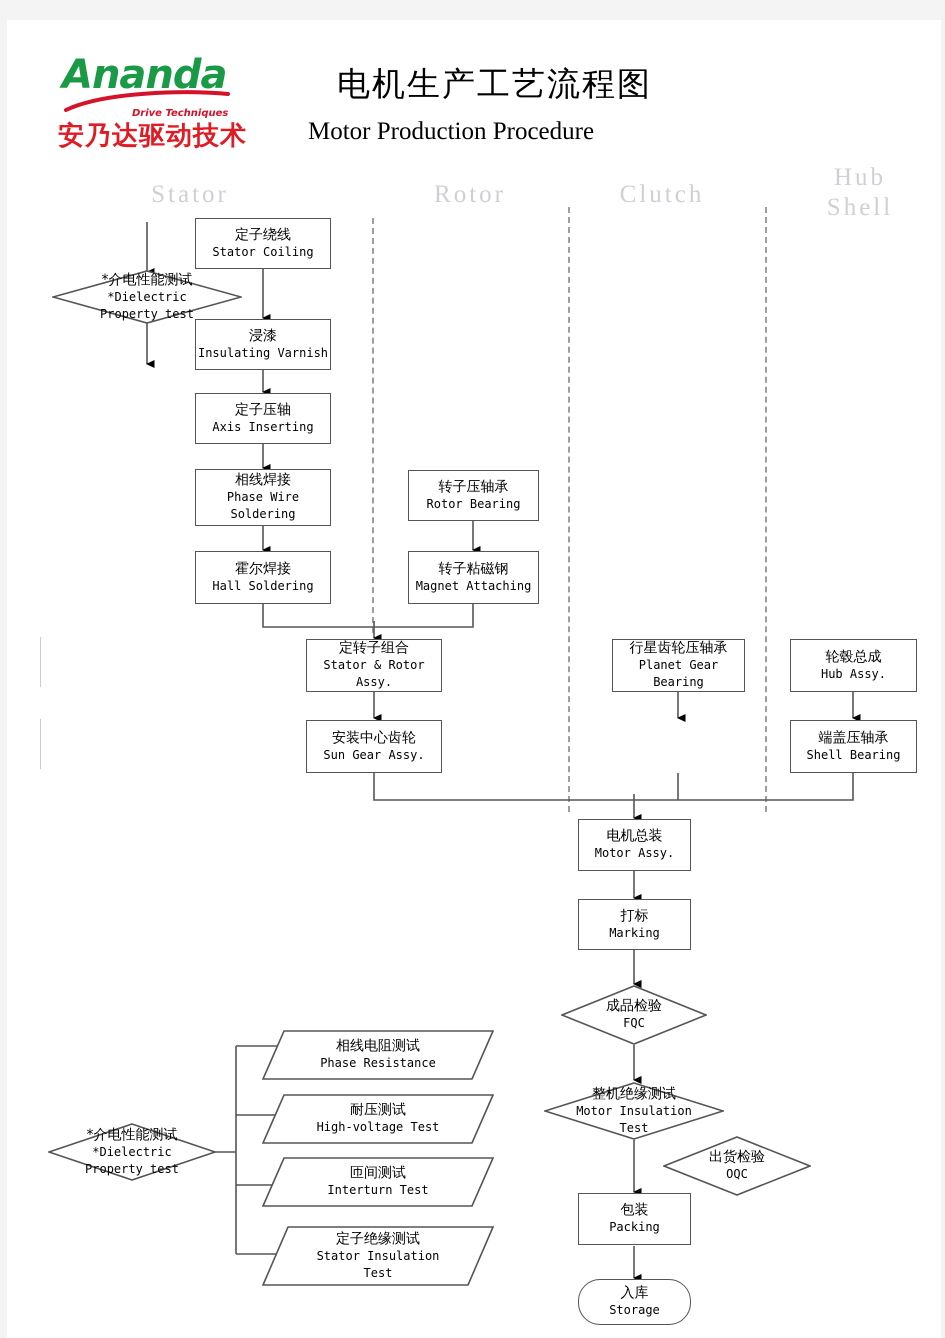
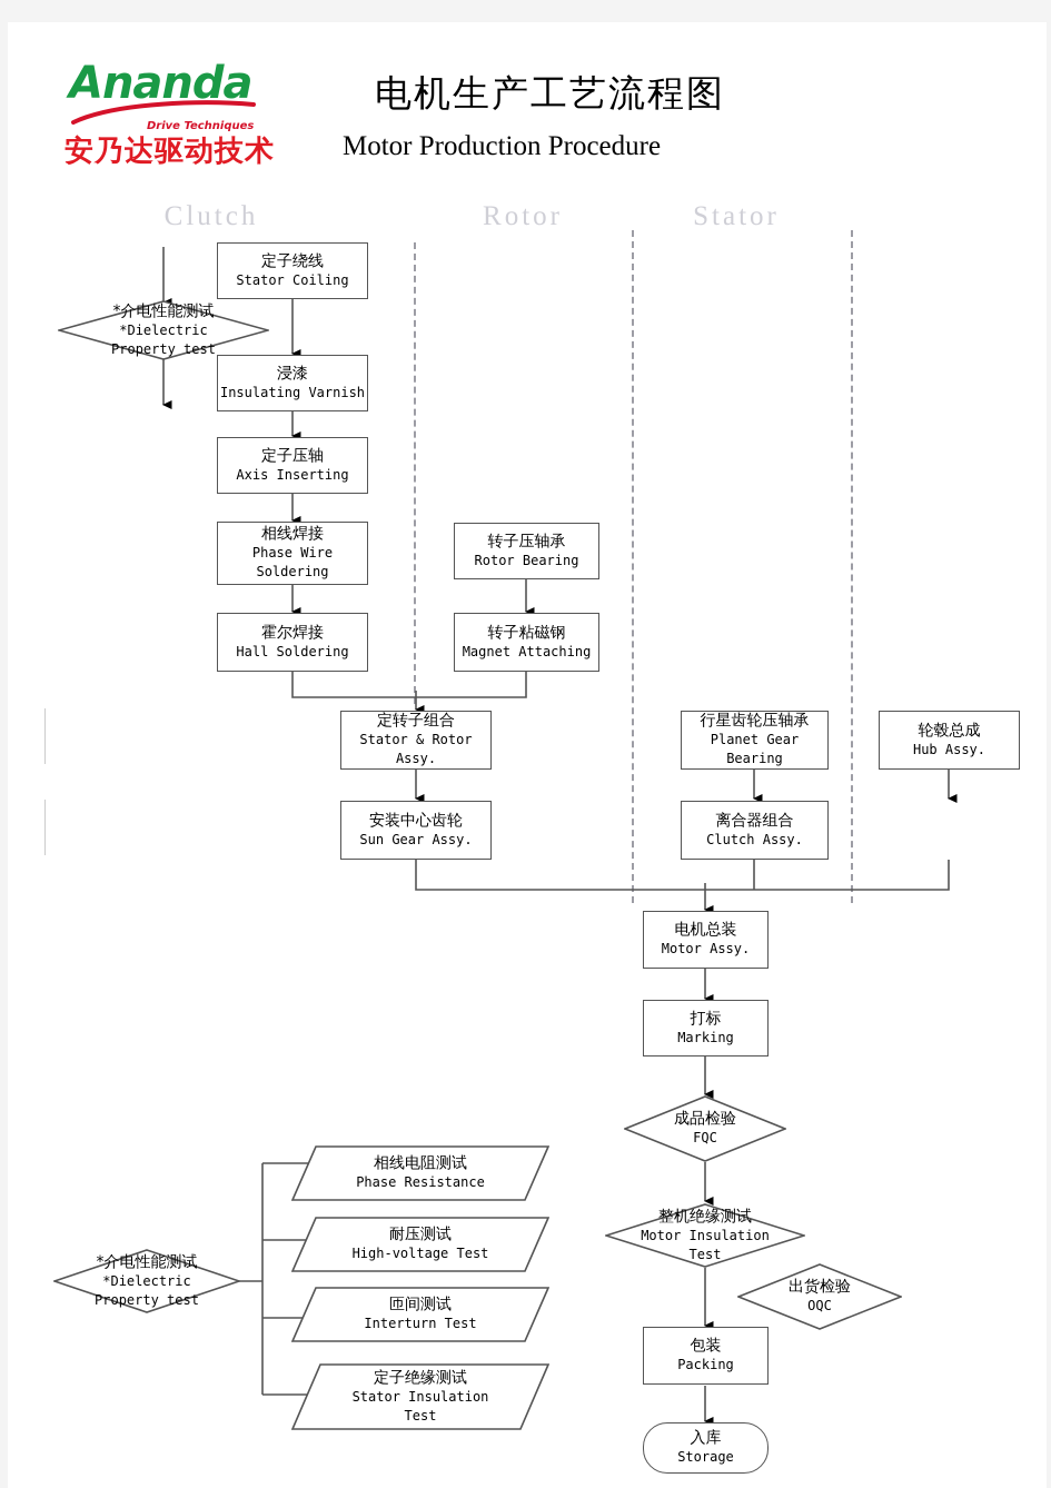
  Ananda
  Drive Techniques
  安乃达驱动技术
  电机生产工艺流程图
  Motor Production Procedure
- Stator
+ Clutch
  Rotor
- Clutch
+ Stator
- Hub
- Shell
  *介电性能测试
  *Dielectric
  Property test
  定子绕线
  Stator Coiling
  浸漆
  Insulating Varnish
  定子压轴
  Axis Inserting
  相线焊接
  Phase Wire
  Soldering
  霍尔焊接
  Hall Soldering
  转子压轴承
  Rotor Bearing
  转子粘磁钢
  Magnet Attaching
  定转子组合
  Stator & Rotor
  Assy.
  安装中心齿轮
  Sun Gear Assy.
  行星齿轮压轴承
  Planet Gear
  Bearing
+ 离合器组合
+ Clutch Assy.
  轮毂总成
  Hub Assy.
- 端盖压轴承
- Shell Bearing
  电机总装
  Motor Assy.
  打标
  Marking
  成品检验
  FQC
  整机绝缘测试
  Motor Insulation
  Test
  出货检验
  OQC
  包装
  Packing
  入库
  Storage
  *介电性能测试
  *Dielectric
  Property test
  相线电阻测试
  Phase Resistance
  耐压测试
  High-voltage Test
  匝间测试
  Interturn Test
  定子绝缘测试
  Stator Insulation
  Test
